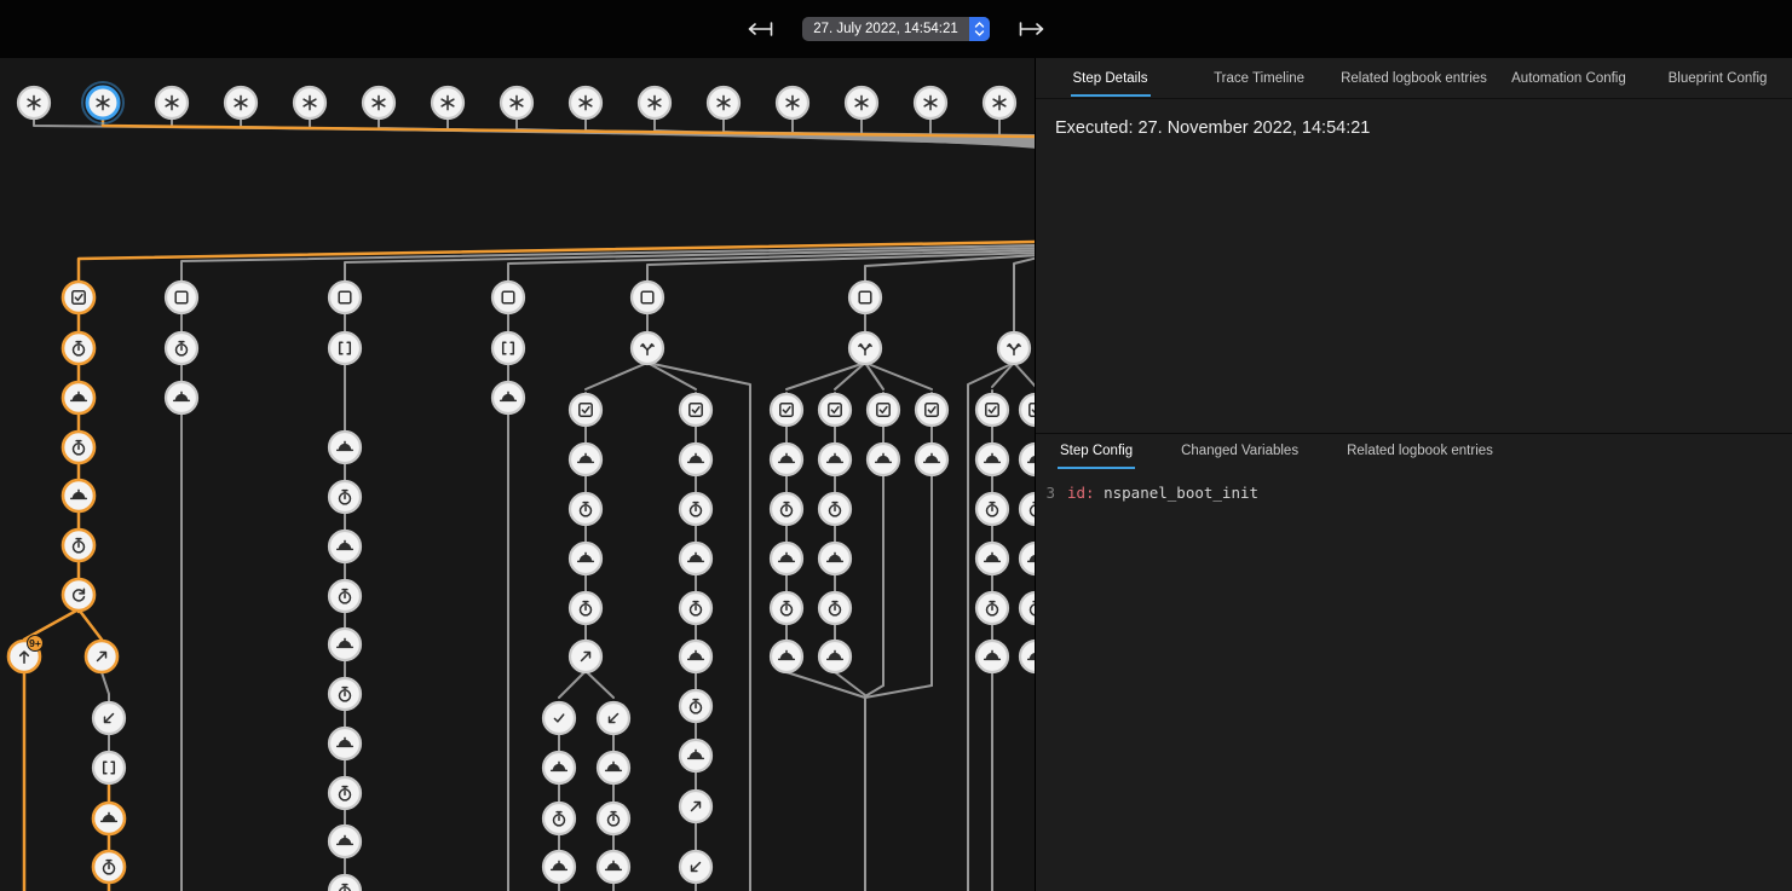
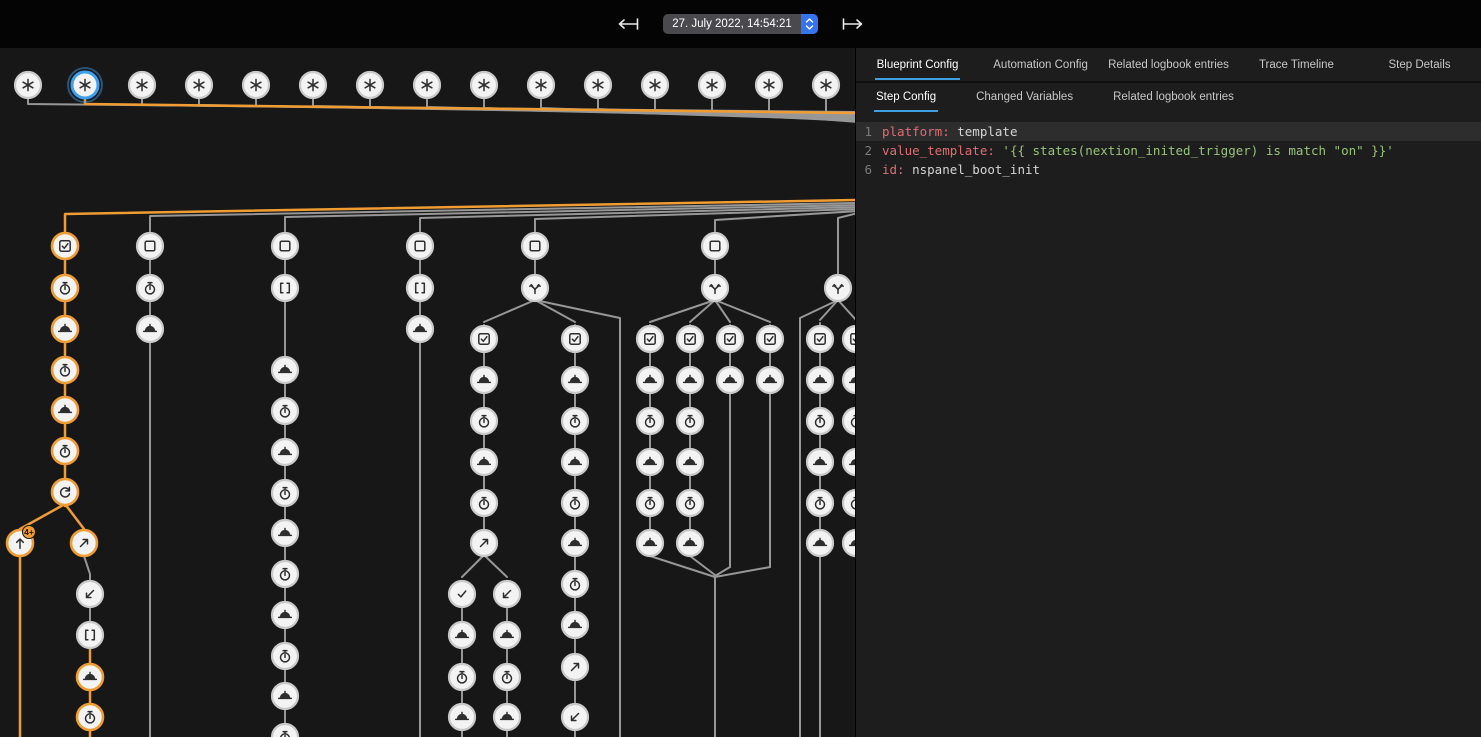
  27. July 2022, 14:54:21
- 9+
+ 4+
- Step Details
+ Blueprint Config
- Trace Timeline
+ Automation Config
  Related logbook entries
- Automation Config
+ Trace Timeline
- Blueprint Config
+ Step Details
- Executed: 27. November 2022, 14:54:21
  Step Config
  Changed Variables
  Related logbook entries
+ 1
+ platform:
+ template
+ 2
+ value_template:
+ '{{ states(nextion_inited_trigger) is match "on" }}'
- 3
+ 6
  id:
  nspanel_boot_init
